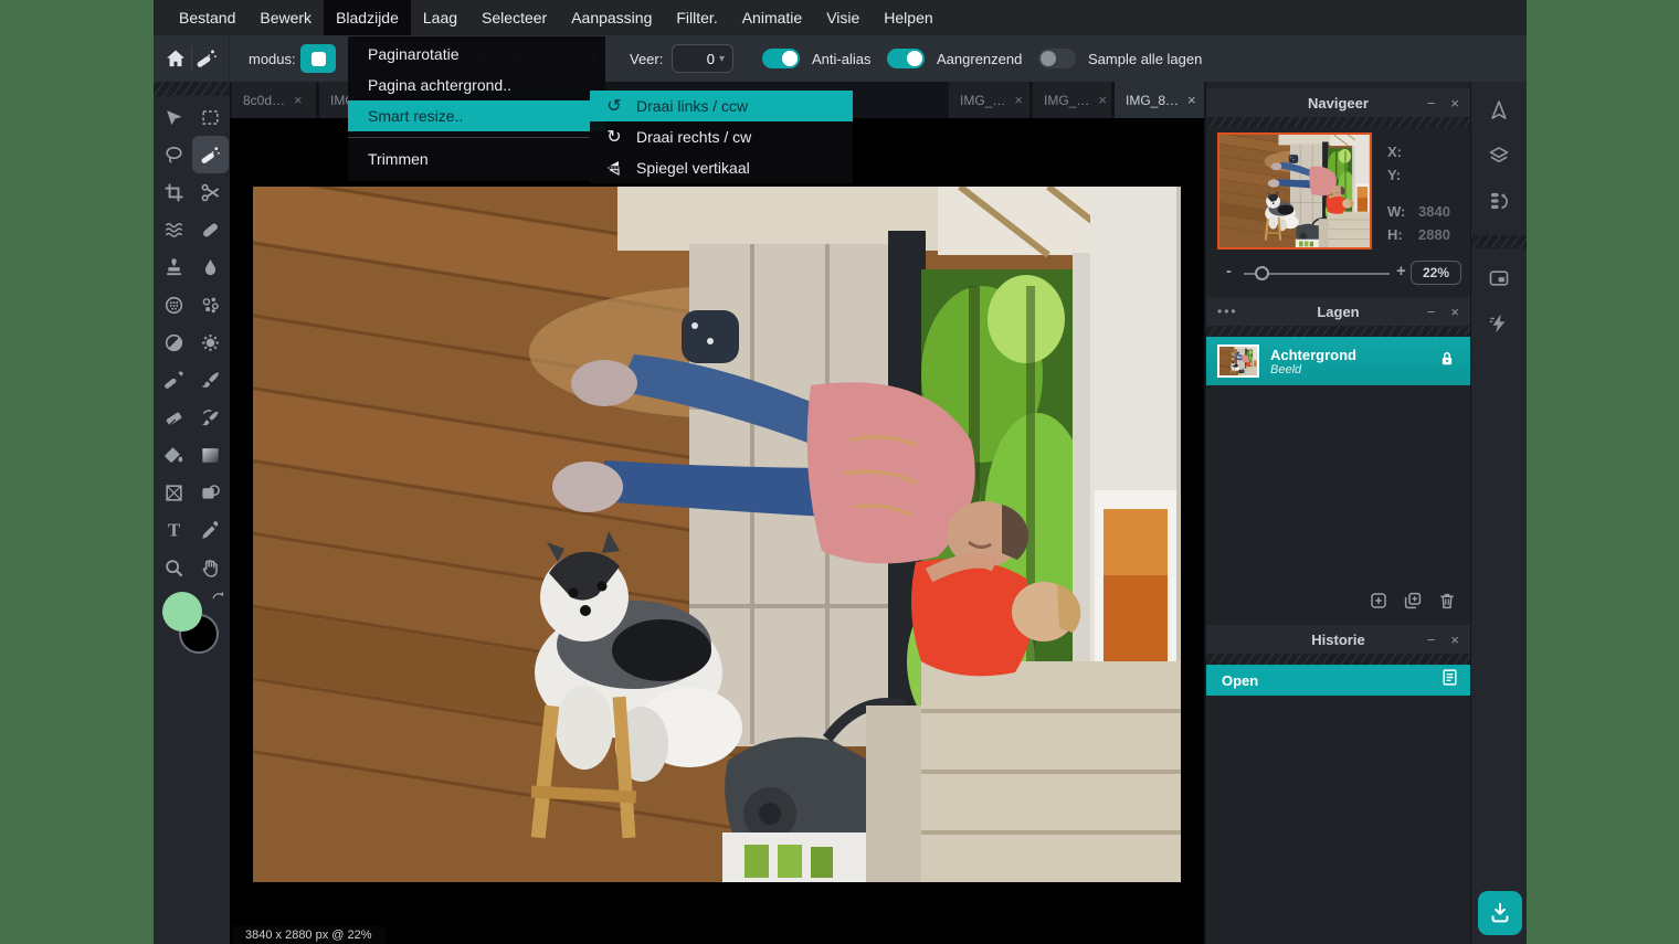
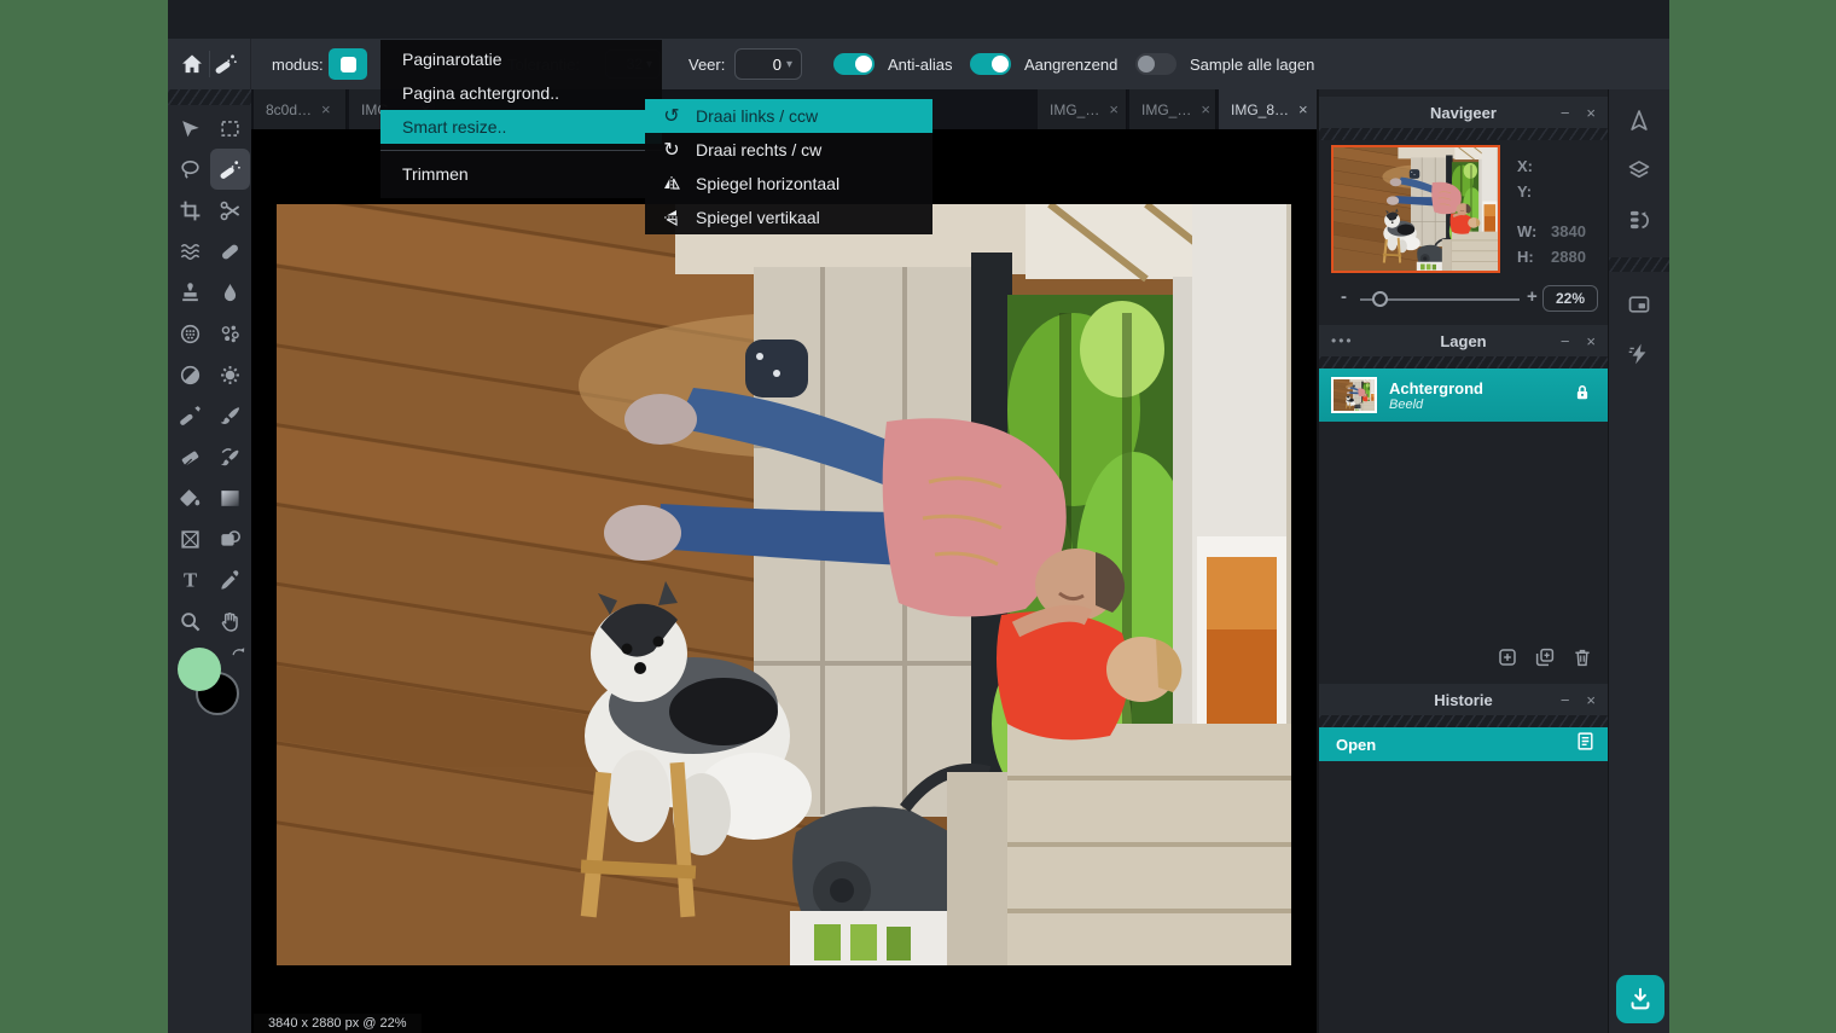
- Bestand
- Bewerk
- Bladzijde
- Laag
- Selecteer
- Aanpassing
- Fillter.
- Animatie
- Visie
- Helpen
  modus:
  Veer:
  0
  ▾
  Anti-alias
  Aangrenzend
  Sample alle lagen
  8c0d…
  ×
  IMG_…
  ×
  IMG_…
  ×
  IMG_8…
  ×
  3840 x 2880 px @ 22%
  Navigeer
  −
  ×
  X:
  Y:
  W:	3840
  H:	2880
  -
  +
  22%
  •••
  Lagen
  −
  ×
  Achtergrond
  Beeld
  Historie
  −
  ×
  Open
  Paginarotatie
  Pagina achtergrond..
  Smart resize..
  Trimmen
  ↺
  Draai links / ccw
  ↻
  Draai rechts / cw
+ Spiegel horizontaal
  Spiegel vertikaal
